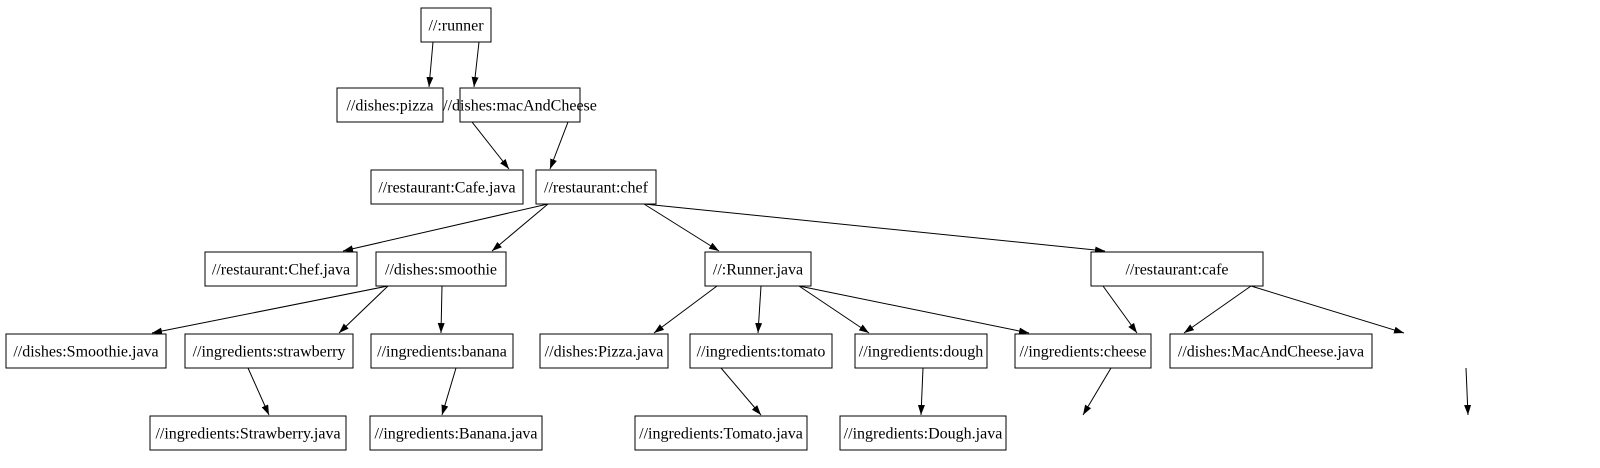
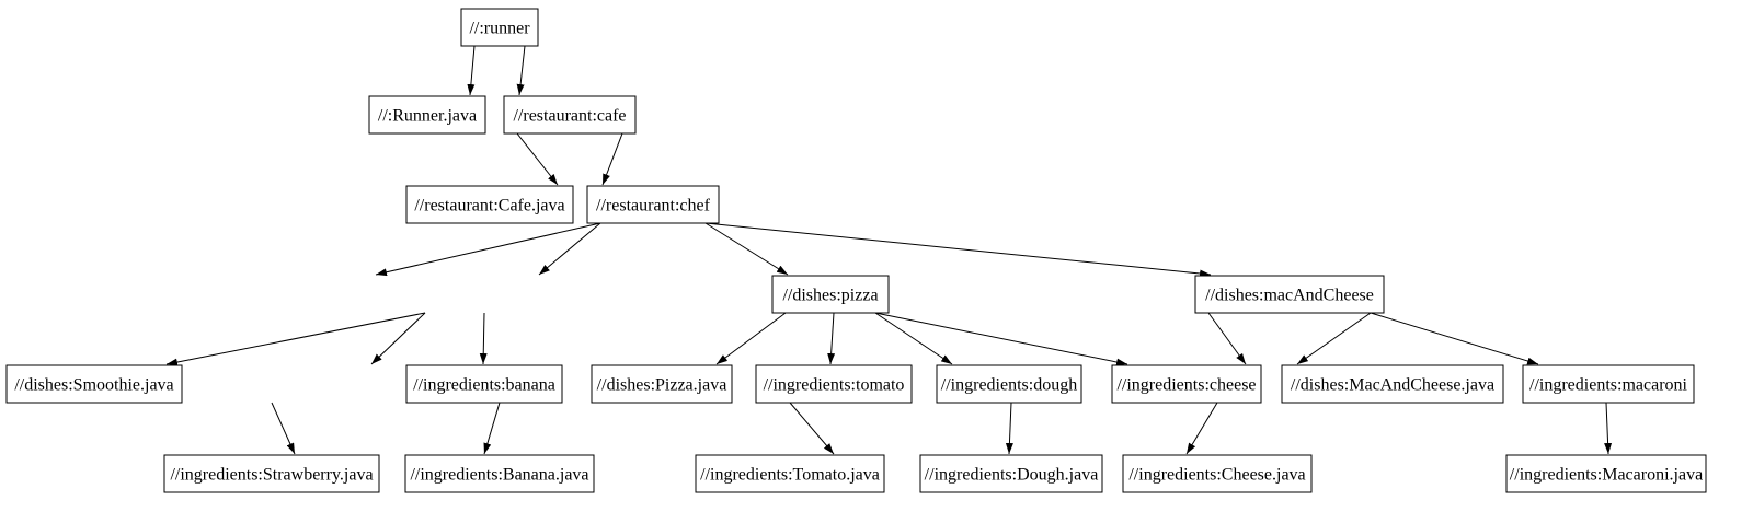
  //:runner
- //dishes:pizza
+ //:Runner.java
- //dishes:macAndCheese
+ //restaurant:cafe
  //restaurant:Cafe.java
  //restaurant:chef
- //restaurant:Chef.java
- //dishes:smoothie
- //:Runner.java
+ //dishes:pizza
- //restaurant:cafe
+ //dishes:macAndCheese
  //dishes:Smoothie.java
- //ingredients:strawberry
  //ingredients:banana
  //dishes:Pizza.java
  //ingredients:tomato
  //ingredients:dough
  //ingredients:cheese
  //dishes:MacAndCheese.java
+ //ingredients:macaroni
  //ingredients:Strawberry.java
  //ingredients:Banana.java
  //ingredients:Tomato.java
  //ingredients:Dough.java
+ //ingredients:Cheese.java
+ //ingredients:Macaroni.java
